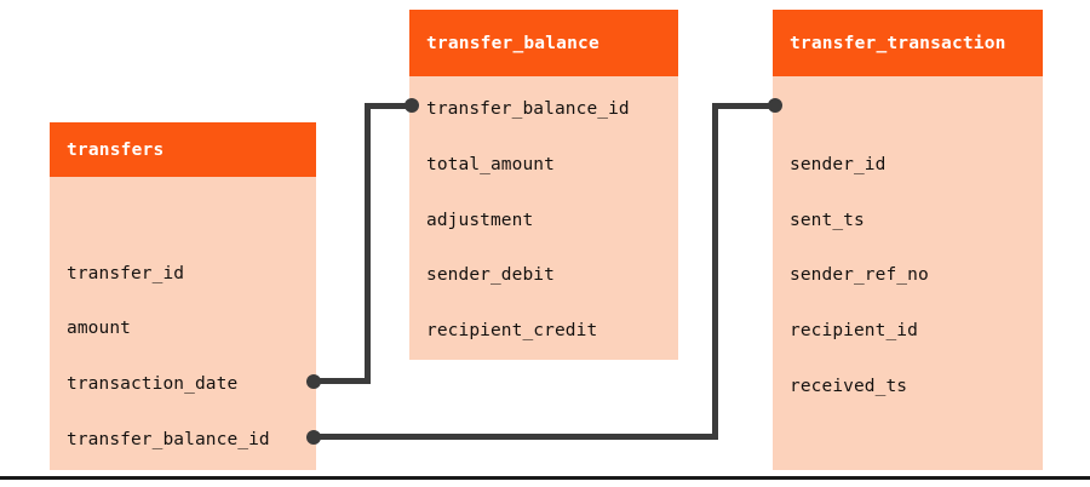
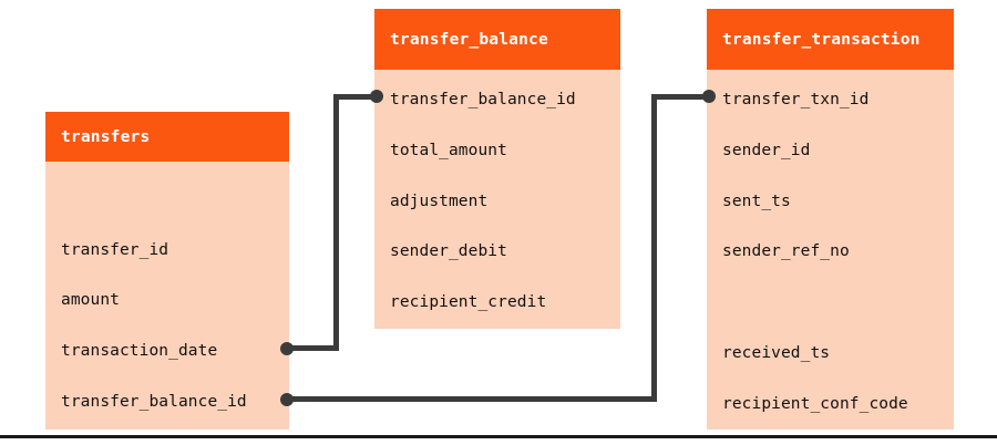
  transfers
  transfer_id
  amount
  transaction_date
  transfer_balance_id
  transfer_balance
  transfer_balance_id
  total_amount
  adjustment
  sender_debit
  recipient_credit
  transfer_transaction
+ transfer_txn_id
  sender_id
  sent_ts
  sender_ref_no
- recipient_id
  received_ts
+ recipient_conf_code
